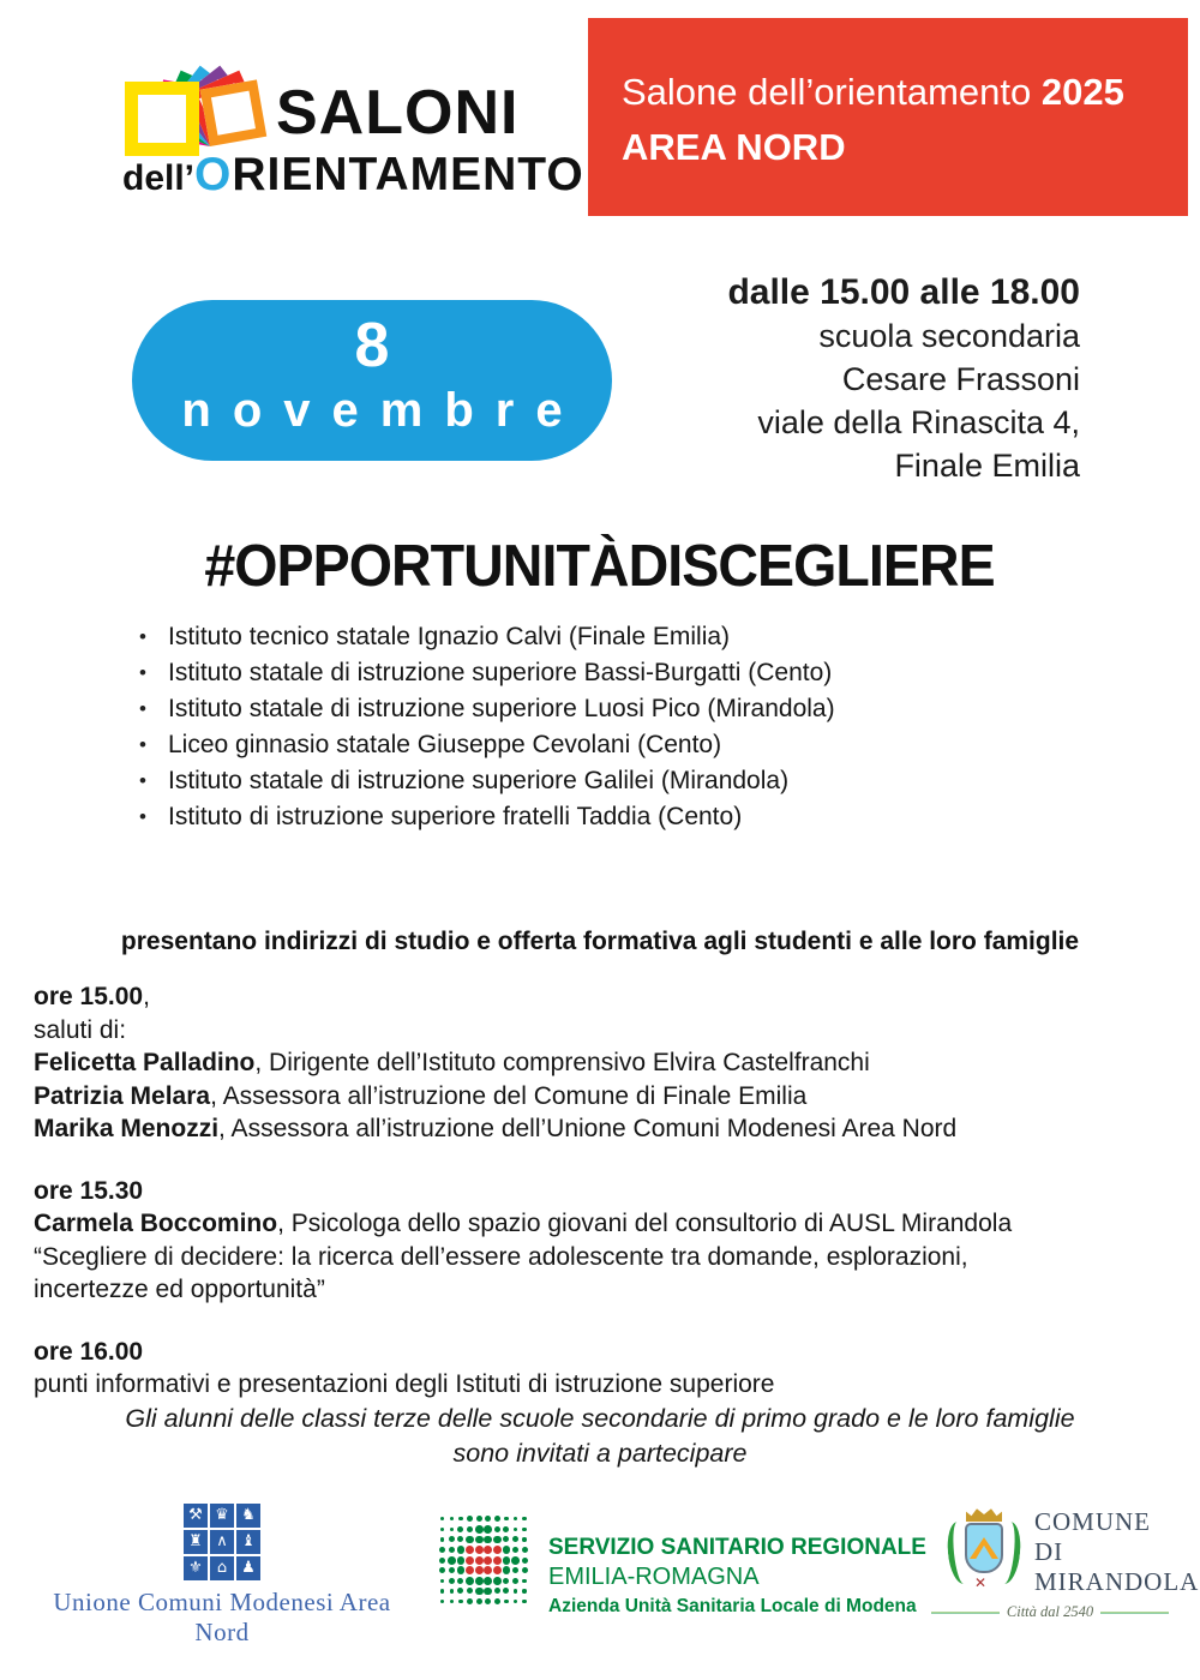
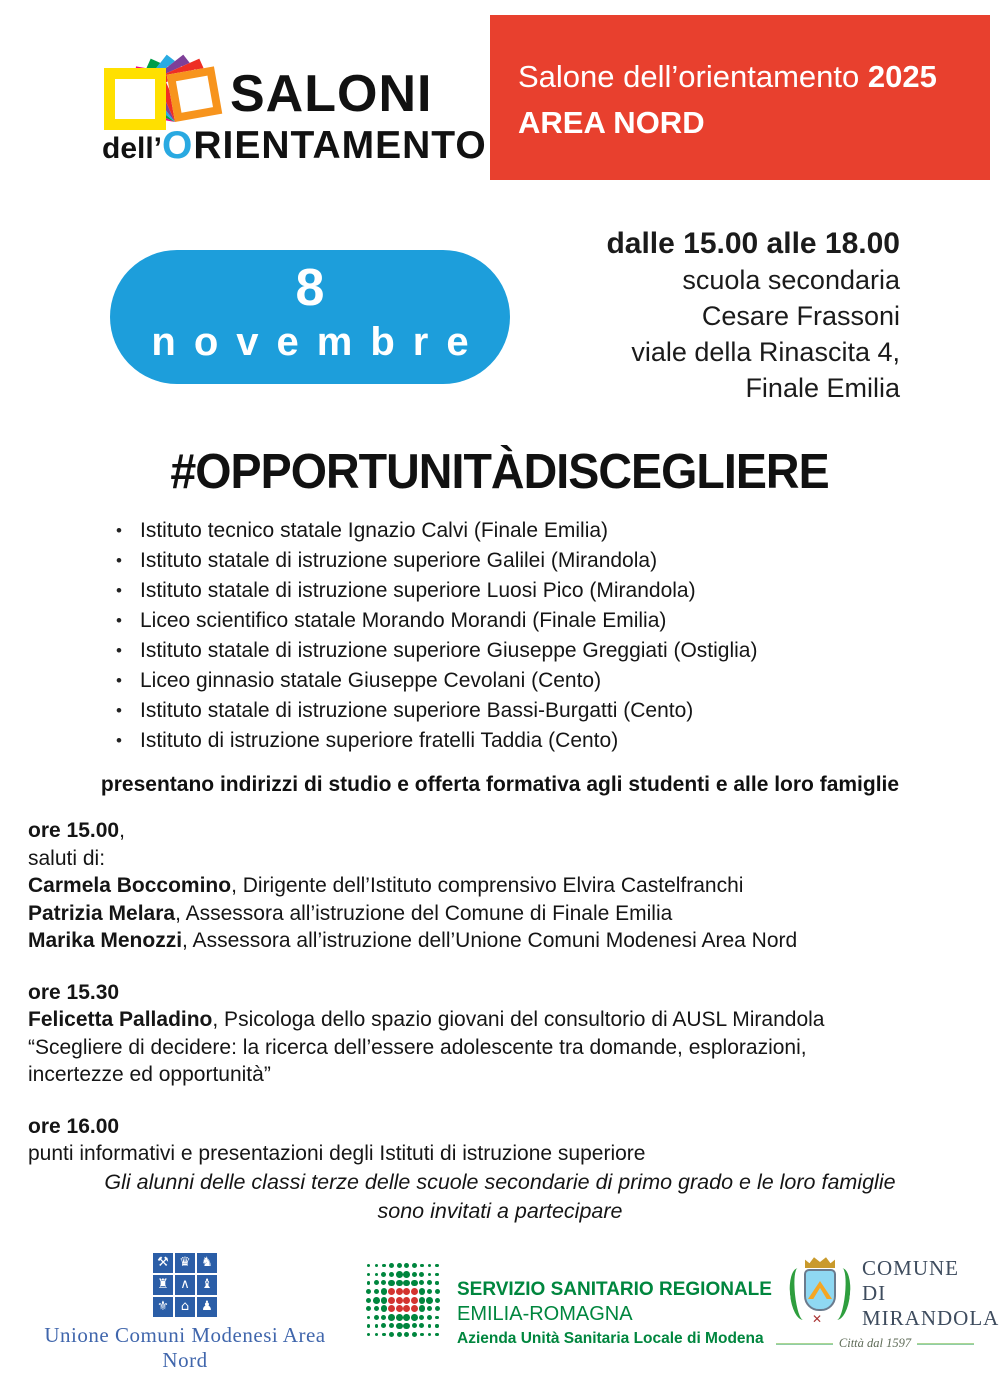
  SALONI
  dell’ORIENTAMENTO
  Salone dell’orientamento 2025
  AREA NORD
  8
  novembre
  dalle 15.00 alle 18.00
  scuola secondaria
  Cesare Frassoni
  viale della Rinascita 4,
  Finale Emilia
  #OPPORTUNITÀDISCEGLIERE
  Istituto tecnico statale Ignazio Calvi (Finale Emilia)
- Istituto statale di istruzione superiore Bassi-Burgatti (Cento)
+ Istituto statale di istruzione superiore Galilei (Mirandola)
  Istituto statale di istruzione superiore Luosi Pico (Mirandola)
+ Liceo scientifico statale Morando Morandi (Finale Emilia)
+ Istituto statale di istruzione superiore Giuseppe Greggiati (Ostiglia)
  Liceo ginnasio statale Giuseppe Cevolani (Cento)
- Istituto statale di istruzione superiore Galilei (Mirandola)
+ Istituto statale di istruzione superiore Bassi-Burgatti (Cento)
  Istituto di istruzione superiore fratelli Taddia (Cento)
  presentano indirizzi di studio e offerta formativa agli studenti e alle loro famiglie
  ore 15.00,
  saluti di:
- Felicetta Palladino, Dirigente dell’Istituto comprensivo Elvira Castelfranchi
+ Carmela Boccomino, Dirigente dell’Istituto comprensivo Elvira Castelfranchi
  Patrizia Melara, Assessora all’istruzione del Comune di Finale Emilia
  Marika Menozzi, Assessora all’istruzione dell’Unione Comuni Modenesi Area Nord
  ore 15.30
- Carmela Boccomino, Psicologa dello spazio giovani del consultorio di AUSL Mirandola
+ Felicetta Palladino, Psicologa dello spazio giovani del consultorio di AUSL Mirandola
  “Scegliere di decidere: la ricerca dell’essere adolescente tra domande, esplorazioni,
  incertezze ed opportunità”
  ore 16.00
  punti informativi e presentazioni degli Istituti di istruzione superiore
  Gli alunni delle classi terze delle scuole secondarie di primo grado e le loro famiglie
  sono invitati a partecipare
  ⚒
  ♛
  ♞
  ♜
  ∧
  ♝
  ⚜
  ⌂
  ♟
  Unione Comuni Modenesi Area Nord
  SERVIZIO SANITARIO REGIONALE
  EMILIA-ROMAGNA
  Azienda Unità Sanitaria Locale di Modena
  ✕
  COMUNE
  DI
  MIRANDOLA
- Città dal 2540
+ Città dal 1597
